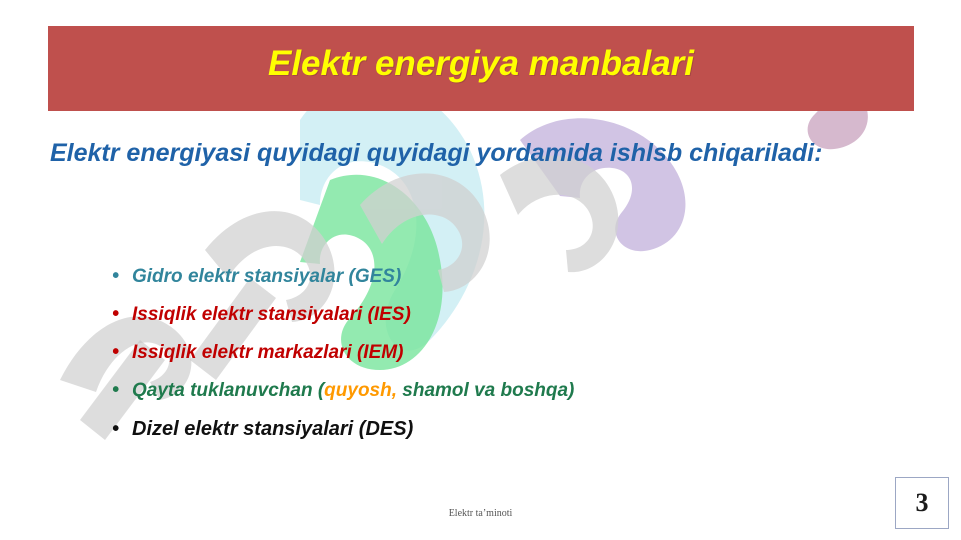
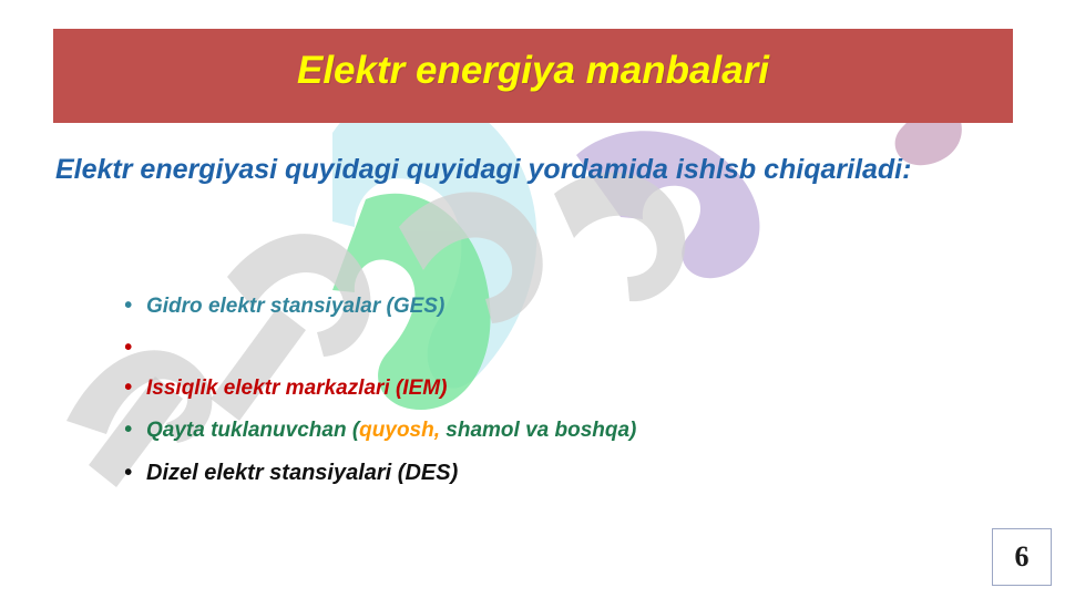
  Elektr energiya manbalari
  Elektr energiyasi quyidagi quyidagi yordamida ishlsb chiqariladi:
  •
  Gidro elektr stansiyalar (GES)
  •
- Issiqlik elektr stansiyalari (IES)
  •
  Issiqlik elektr markazlari (IEM)
  •
  Qayta tuklanuvchan (quyosh, shamol va boshqa)
  •
  Dizel elektr stansiyalari (DES)
- Elektr ta’minoti
- 3
+ 6
